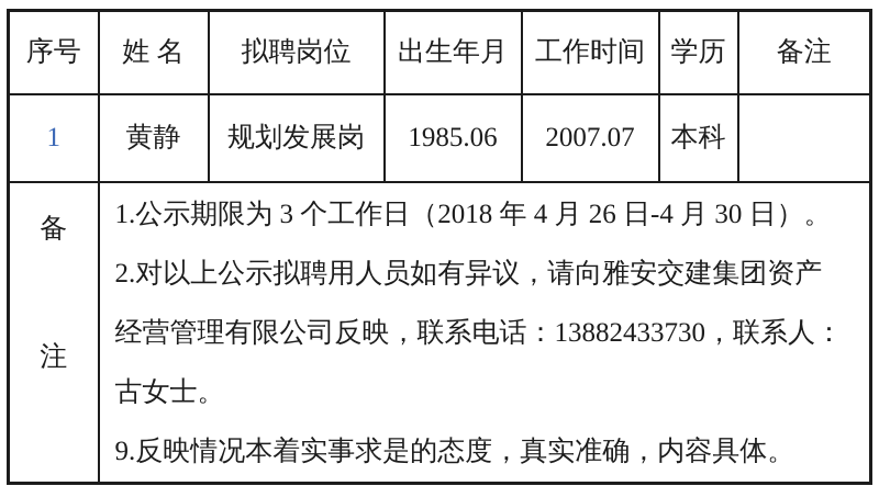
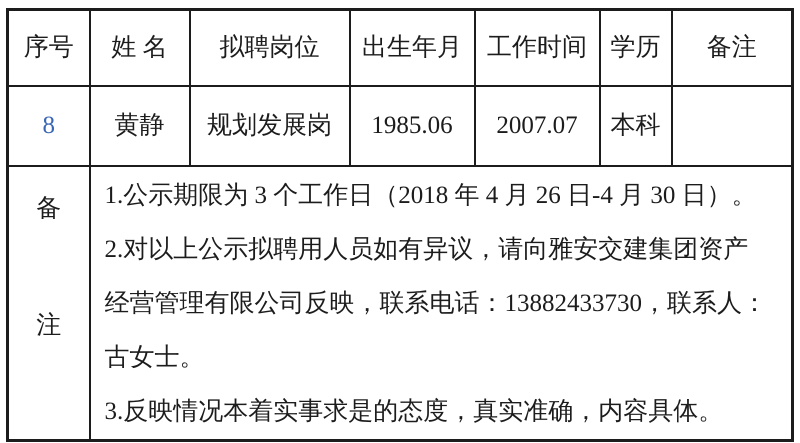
  序号	姓 名	拟聘岗位	出生年月	工作时间	学历	备注
- 1	黄静	规划发展岗	1985.06	2007.07	本科
+ 8	黄静	规划发展岗	1985.06	2007.07	本科
- 备 注	1.公示期限为 3 个工作日（2018 年 4 月 26 日-4 月 30 日）。 2.对以上公示拟聘用人员如有异议，请向雅安交建集团资产 经营管理有限公司反映，联系电话：13882433730，联系人： 古女士。 9.反映情况本着实事求是的态度，真实准确，内容具体。
+ 备 注	1.公示期限为 3 个工作日（2018 年 4 月 26 日-4 月 30 日）。 2.对以上公示拟聘用人员如有异议，请向雅安交建集团资产 经营管理有限公司反映，联系电话：13882433730，联系人： 古女士。 3.反映情况本着实事求是的态度，真实准确，内容具体。
